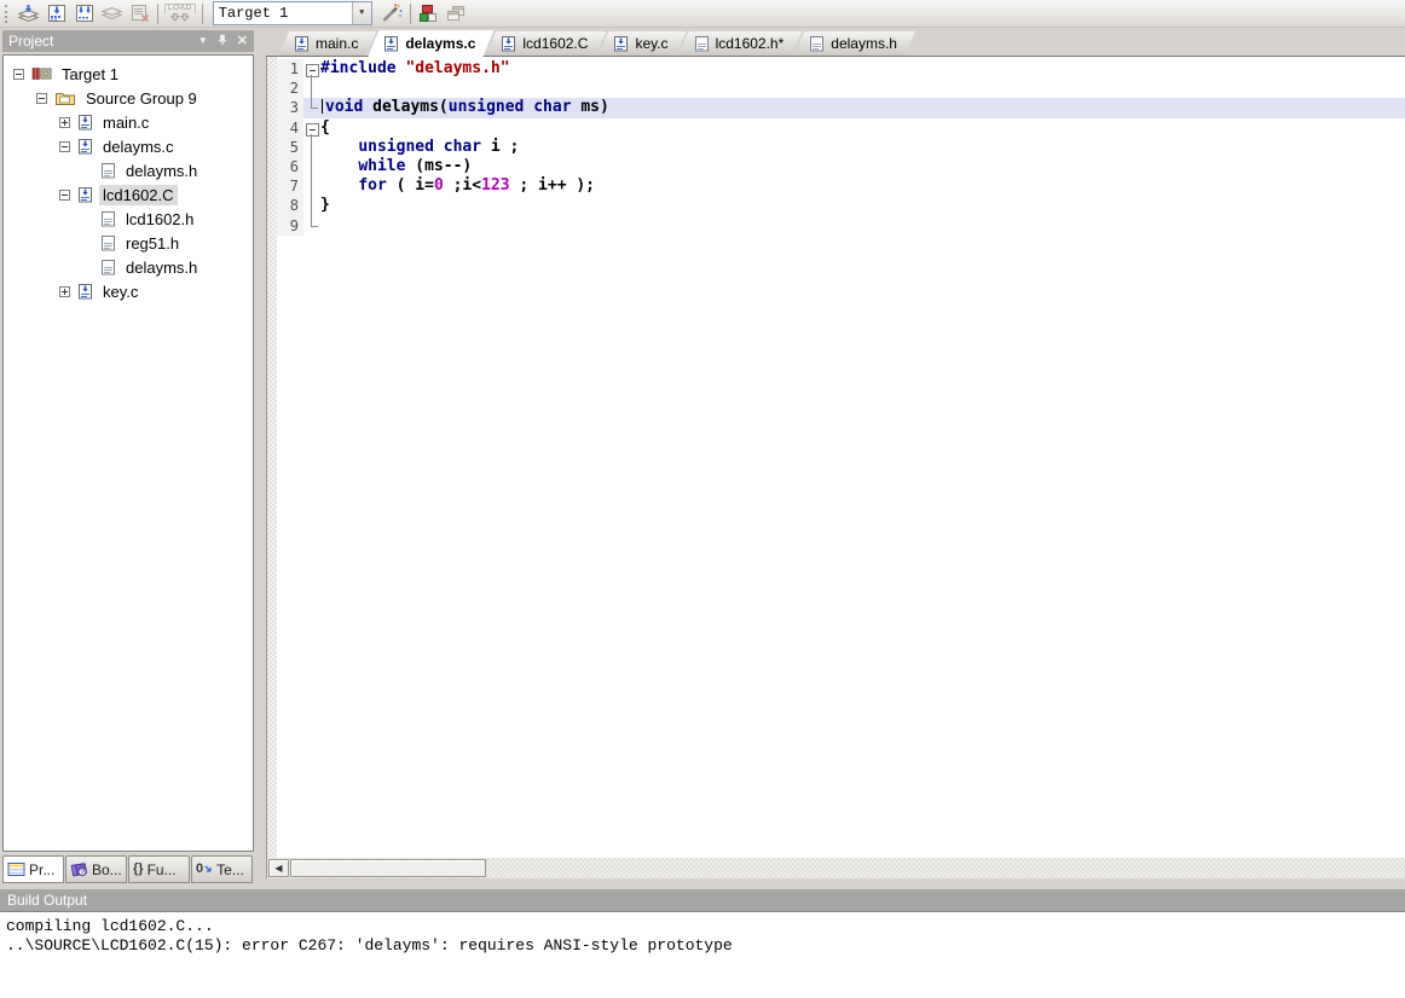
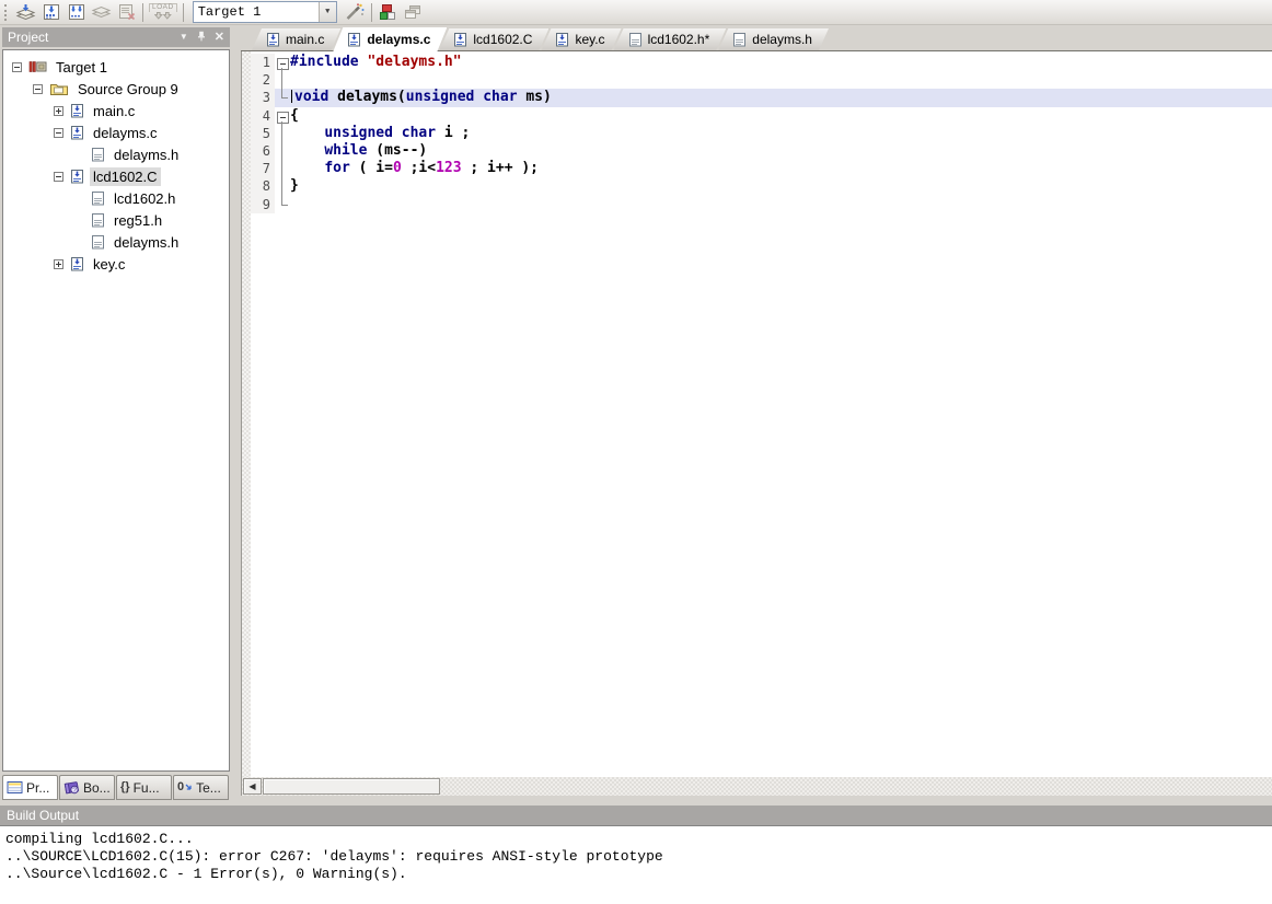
  Target 1
  ▼
  Project
  ▼
  ✕
  Target 1
  Source Group 9
  main.c
  delayms.c
  delayms.h
  lcd1602.C
  lcd1602.h
  reg51.h
  delayms.h
  key.c
  Pr...
  Bo...
  {}
  Fu...
  0
  Te...
  main.c
  delayms.c
  lcd1602.C
  key.c
  lcd1602.h*
  delayms.h
  1
  #include "delayms.h"
  2
  3
  void delayms(unsigned char ms)
  4
  {
  5
  unsigned char i ;
  6
  while (ms--)
  7
  for ( i=0 ;i<123 ; i++ );
  8
  }
  9
  ◀
  Build Output
  compiling lcd1602.C...
  ..\SOURCE\LCD1602.C(15): error C267: 'delayms': requires ANSI-style prototype
+ ..\Source\lcd1602.C - 1 Error(s), 0 Warning(s).
